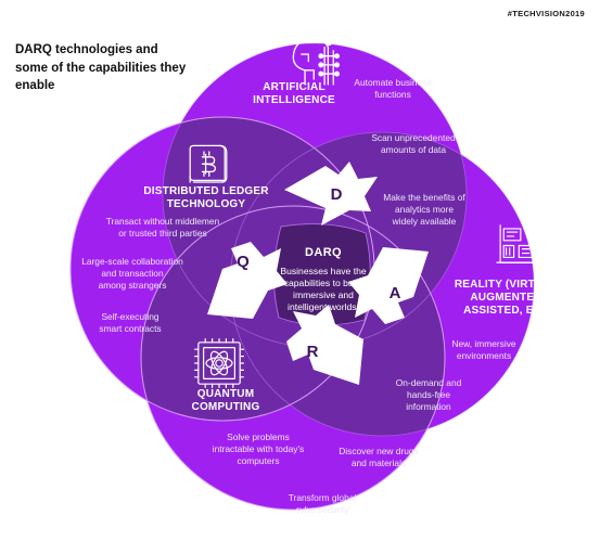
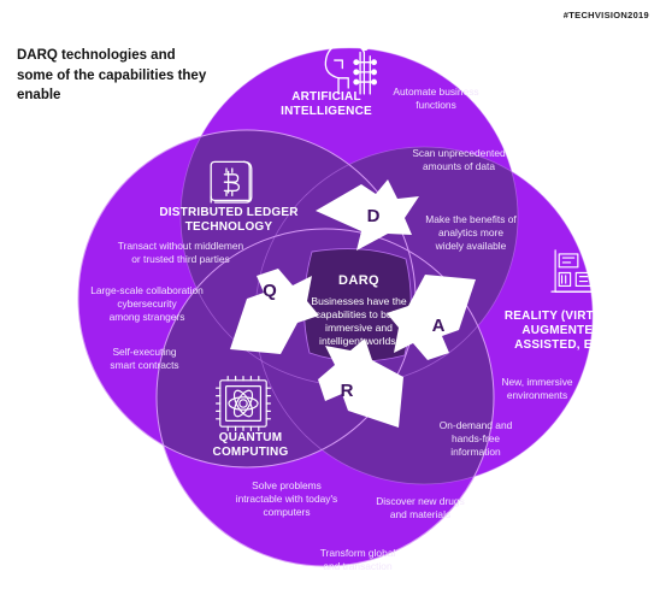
  #TECHVISION2019
  DARQ technologies and some of the capabilities they enable
  DARQ
  Businesses have the
  apabilities to b
  immersive and
  intelligent worlds
  D
  A
  R
  Q
  ARTIFICIAL
  INTELLIGENCE
  Automate business
  functions
  Scan unprecedented
  amounts of data
  Make the benefits of
  analytics more
  widely available
  DISTRIBUTED LEDGER
  TECHNOLOGY
  Transact without middlemen
  or trusted third parties
  Large-scale collaboration
- and transaction
+ cybersecurity
  among strangers
  Self-executing
  smart contracts
  REALITY (VIRTUAL,
  AUGMENTED,
  ASSISTED, ETC)
  New, immersive
  environments
  On-demand and
  hands-free
  information
  QUANTUM
  COMPUTING
  Solve problems
  intractable with today's
  computers
  Discover new drugs
  and materials
  Transform global
- cybersecurity
+ and transaction
